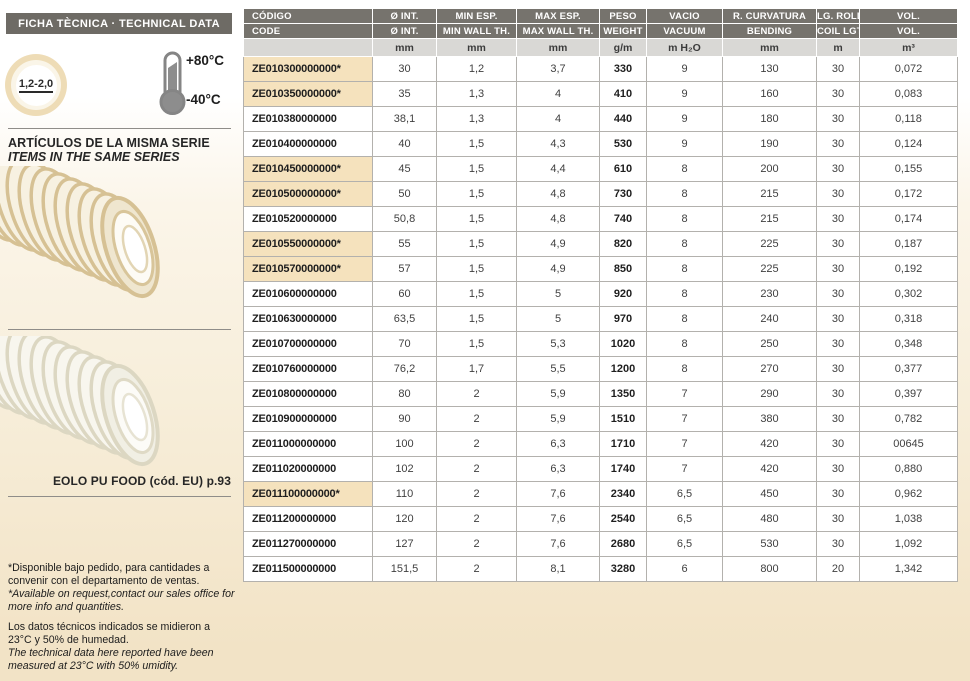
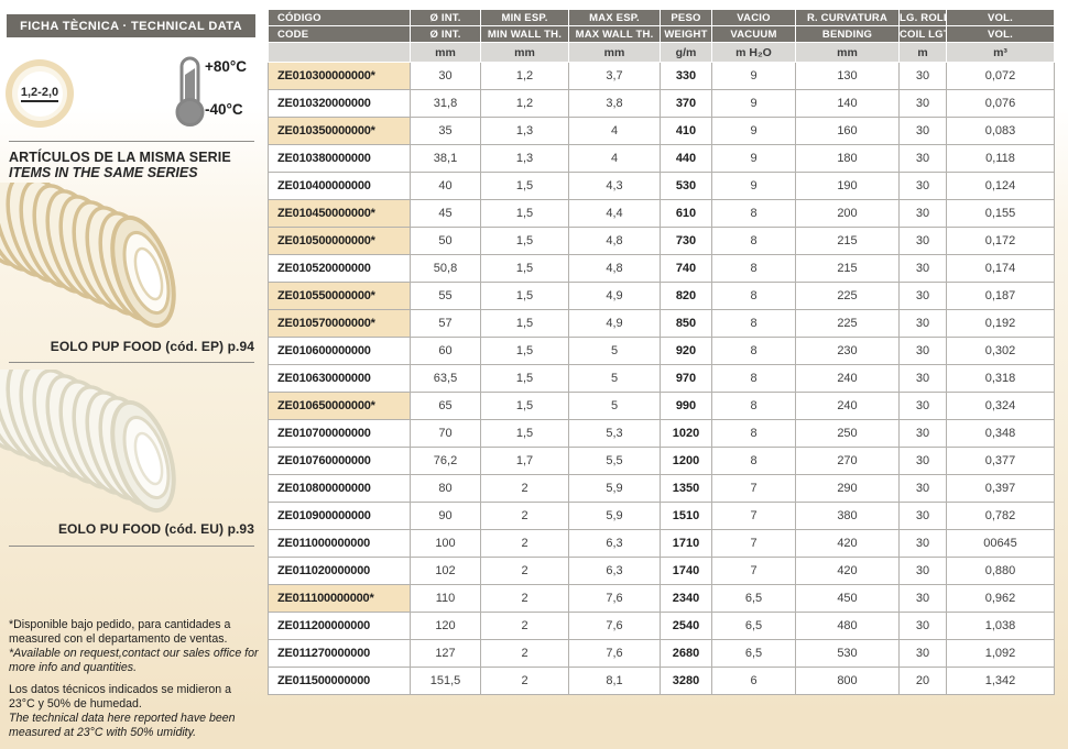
  FICHA TÈCNICA · TECHNICAL DATA
  1,2-2,0
  +80°C
  -40°C
  ARTÍCULOS DE LA MISMA SERIE
  ITEMS IN THE SAME SERIES
+ EOLO PUP FOOD (cód. EP) p.94
  EOLO PU FOOD (cód. EU) p.93
- *Disponible bajo pedido, para cantidades a convenir con el departamento de ventas.
+ *Disponible bajo pedido, para cantidades a measured con el departamento de ventas.
  *Available on request,contact our sales office for more info and quantities.
  Los datos técnicos indicados se midieron a 23°C y 50% de humedad.
  The technical data here reported have been measured at 23°C with 50% umidity.
  CÓDIGO	Ø INT.	MIN ESP.	MAX ESP.	PESO	VACIO	R. CURVATURA	LG. ROL	VOL.
  CODE	Ø INT.	MIN WALL TH.	MAX WALL TH.	WEIGHT	VACUUM	BENDING	COIL LG	VOL.
  	mm	mm	mm	g/m	m H₂O	mm	m	m³
  ZE010300000000*	30	1,2	3,7	330	9	130	30	0,072
+ ZE010320000000	31,8	1,2	3,8	370	9	140	30	0,076
  ZE010350000000*	35	1,3	4	410	9	160	30	0,083
  ZE010380000000	38,1	1,3	4	440	9	180	30	0,118
  ZE010400000000	40	1,5	4,3	530	9	190	30	0,124
  ZE010450000000*	45	1,5	4,4	610	8	200	30	0,155
  ZE010500000000*	50	1,5	4,8	730	8	215	30	0,172
  ZE010520000000	50,8	1,5	4,8	740	8	215	30	0,174
  ZE010550000000*	55	1,5	4,9	820	8	225	30	0,187
  ZE010570000000*	57	1,5	4,9	850	8	225	30	0,192
  ZE010600000000	60	1,5	5	920	8	230	30	0,302
  ZE010630000000	63,5	1,5	5	970	8	240	30	0,318
+ ZE010650000000*	65	1,5	5	990	8	240	30	0,324
  ZE010700000000	70	1,5	5,3	1020	8	250	30	0,348
  ZE010760000000	76,2	1,7	5,5	1200	8	270	30	0,377
  ZE010800000000	80	2	5,9	1350	7	290	30	0,397
  ZE010900000000	90	2	5,9	1510	7	380	30	0,782
  ZE011000000000	100	2	6,3	1710	7	420	30	00645
  ZE011020000000	102	2	6,3	1740	7	420	30	0,880
  ZE011100000000*	110	2	7,6	2340	6,5	450	30	0,962
  ZE011200000000	120	2	7,6	2540	6,5	480	30	1,038
  ZE011270000000	127	2	7,6	2680	6,5	530	30	1,092
  ZE011500000000	151,5	2	8,1	3280	6	800	20	1,342
